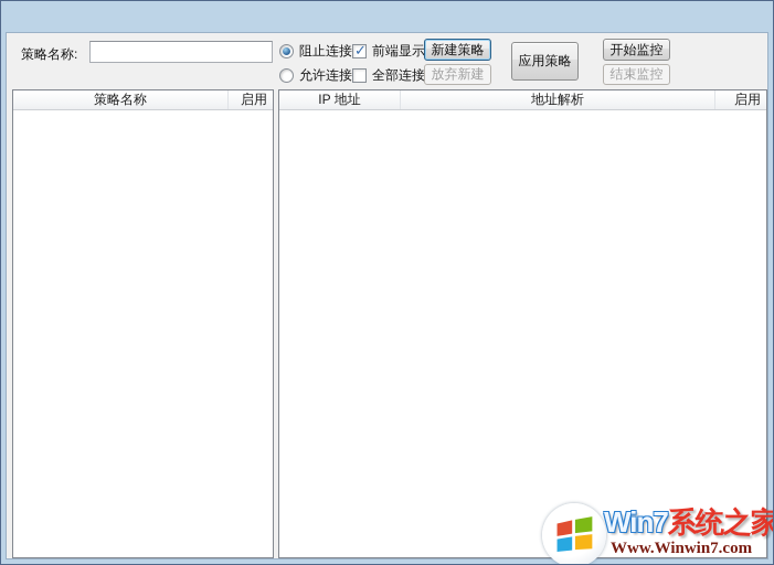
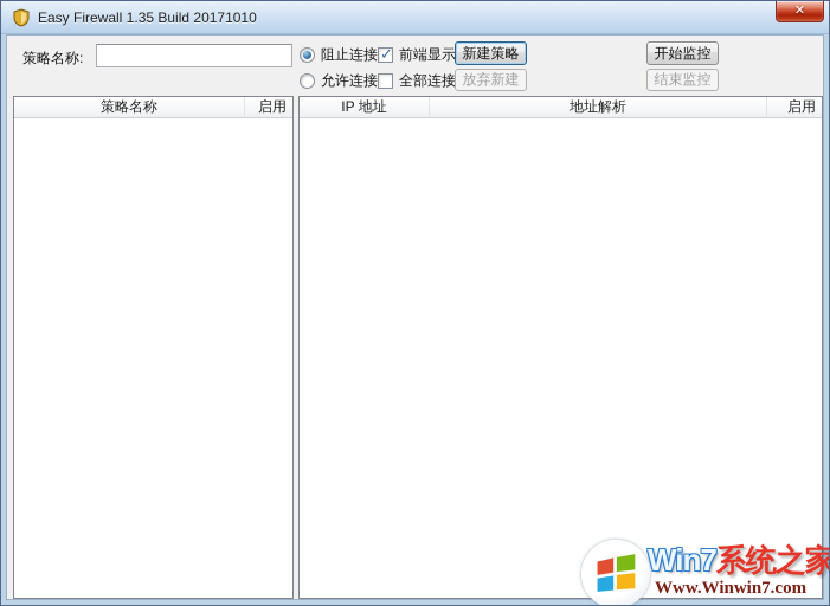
+ Easy Firewall 1.35 Build 20171010
+ ✕
  策略名称:
  阻止连接
  允许连接
  前端显示
  全部连接
  新建策略
  放弃新建
- 应用策略
  开始监控
  结束监控
  策略名称
  启用
  IP 地址
  地址解析
  启用
  Win7系统之家
  Www.Winwin7.com
